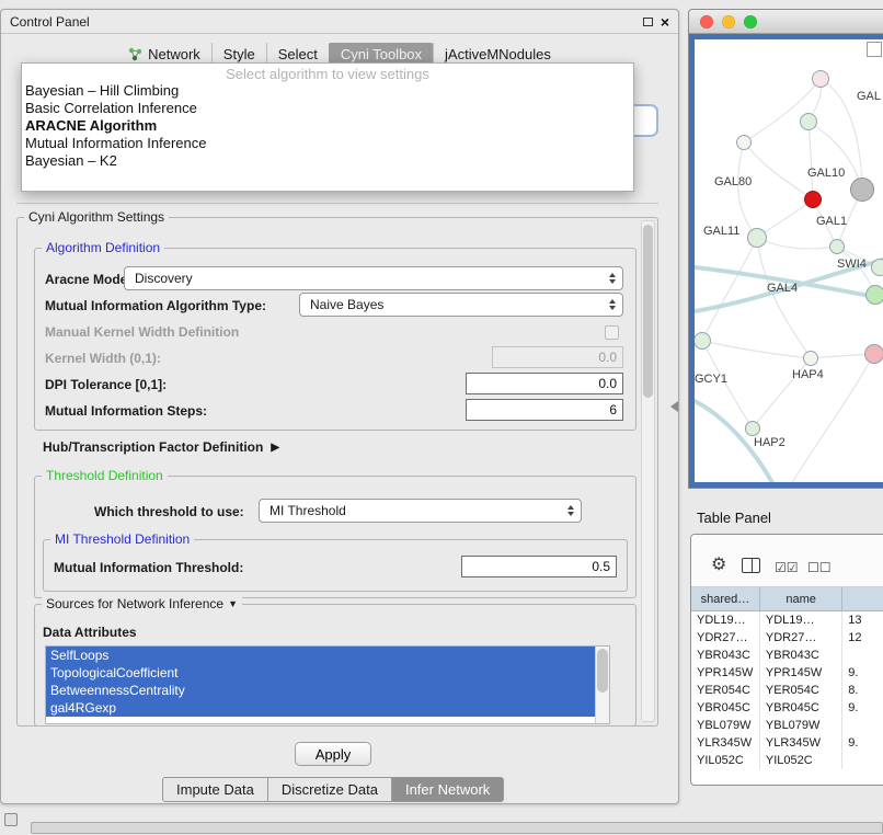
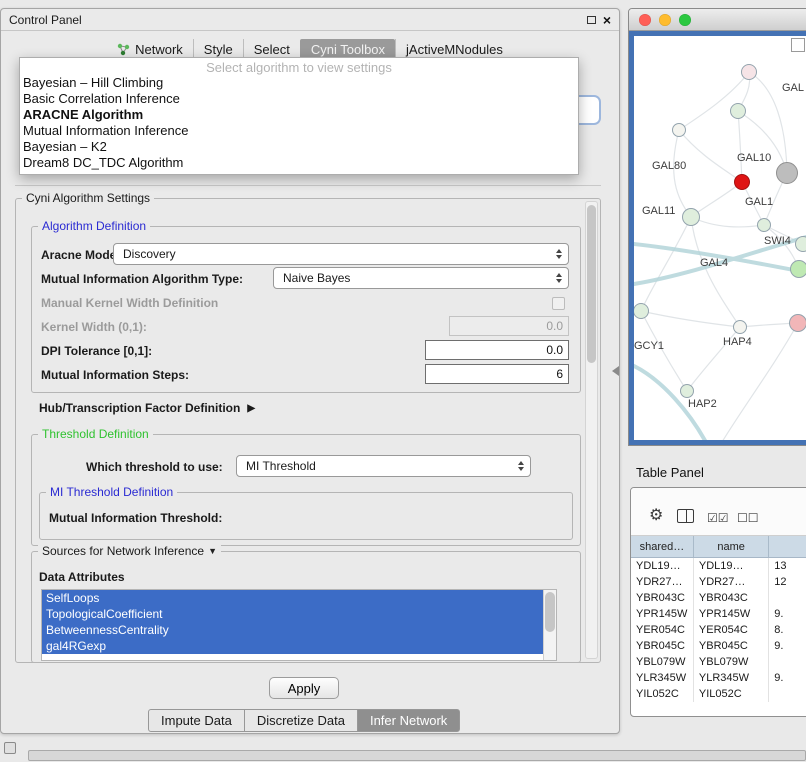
  Control Panel
  ×
  Network
  Style
  Select
  Cyni Toolbox
  jActiveMNodules
  Select algorithm to view settings
  Bayesian – Hill Climbing
  Basic Correlation Inference
  ARACNE Algorithm
  Mutual Information Inference
  Bayesian – K2
+ Dream8 DC_TDC Algorithm
  Cyni Algorithm Settings
  Algorithm Definition
  Aracne Mod
  Discovery
  Mutual Information Algorithm Type:
  Naive Bayes
  Manual Kernel Width Definition
  Kernel Width (0,1):
  0.0
  DPI Tolerance [0,1]:
  0.0
  Mutual Information Steps:
  6
  Hub/Transcription Factor Definition ▶
  Threshold Definition
  Which threshold to use:
  MI Threshold
  MI Threshold Definition
  Mutual Information Threshold:
- 0.5
  Sources for Network Inference ▼
  Data Attributes
  SelfLoops
  TopologicalCoefficient
  BetweennessCentrality
  gal4RGexp
  Apply
  Impute Data
  Discretize Data
  Infer Network
  GAL80
  GAL10
  GAL1
  GAL11
  SWI4
  GAL4
  GCY1
  HAP4
  HAP2
  GAL
  Table Panel
  ⚙
  ☑☑
  ☐☐
  shared…
  name
  YDL19…
  YDL19…
  13
  YDR27…
  YDR27…
  12
  YBR043C
  YBR043C
  YPR145W
  YPR145W
  9.
  YER054C
  YER054C
  8.
  YBR045C
  YBR045C
  9.
  YBL079W
  YBL079W
  YLR345W
  YLR345W
  9.
  YIL052C
  YIL052C
